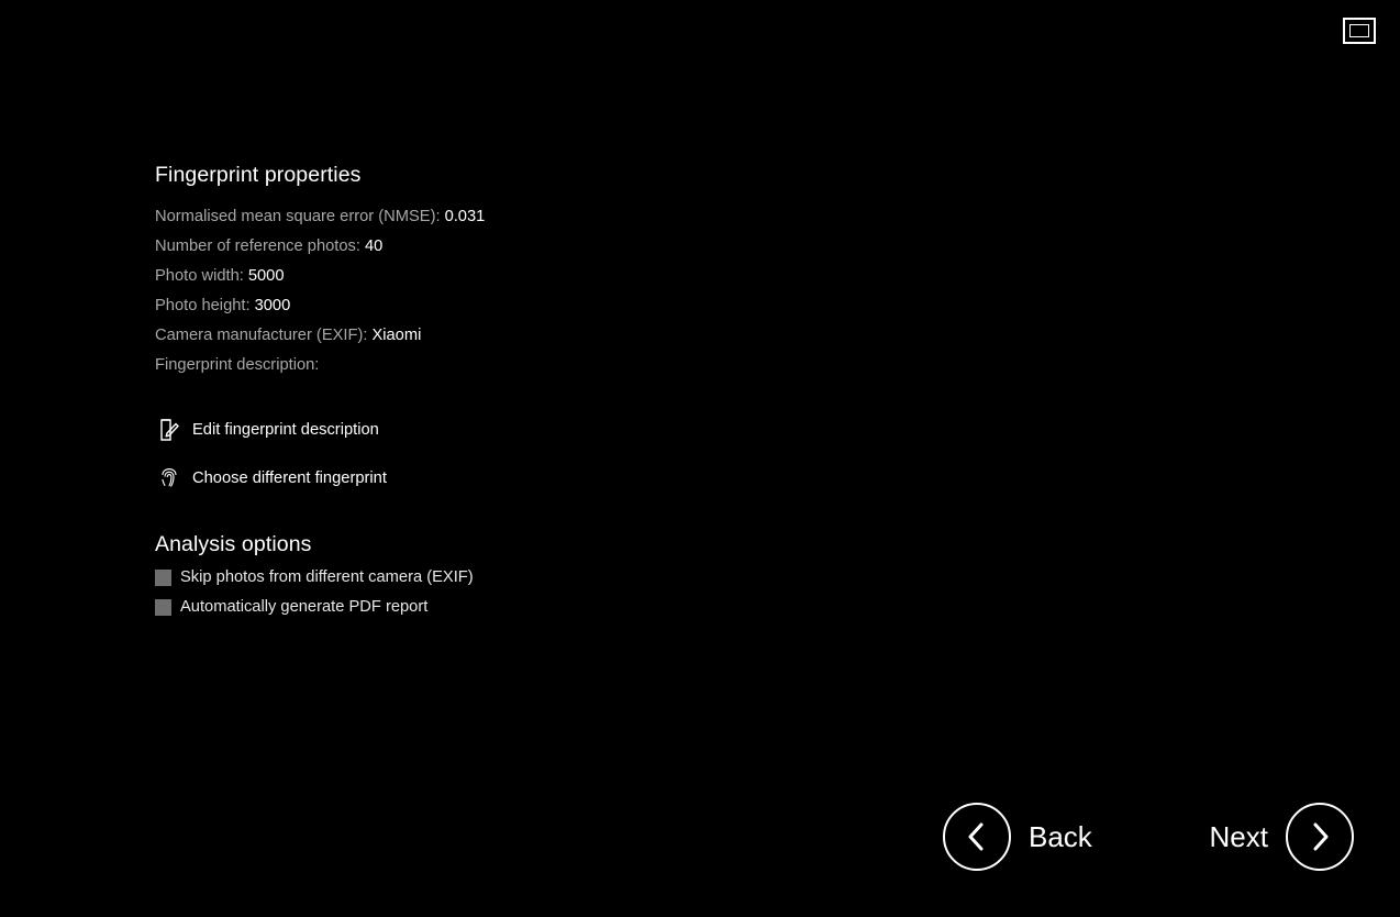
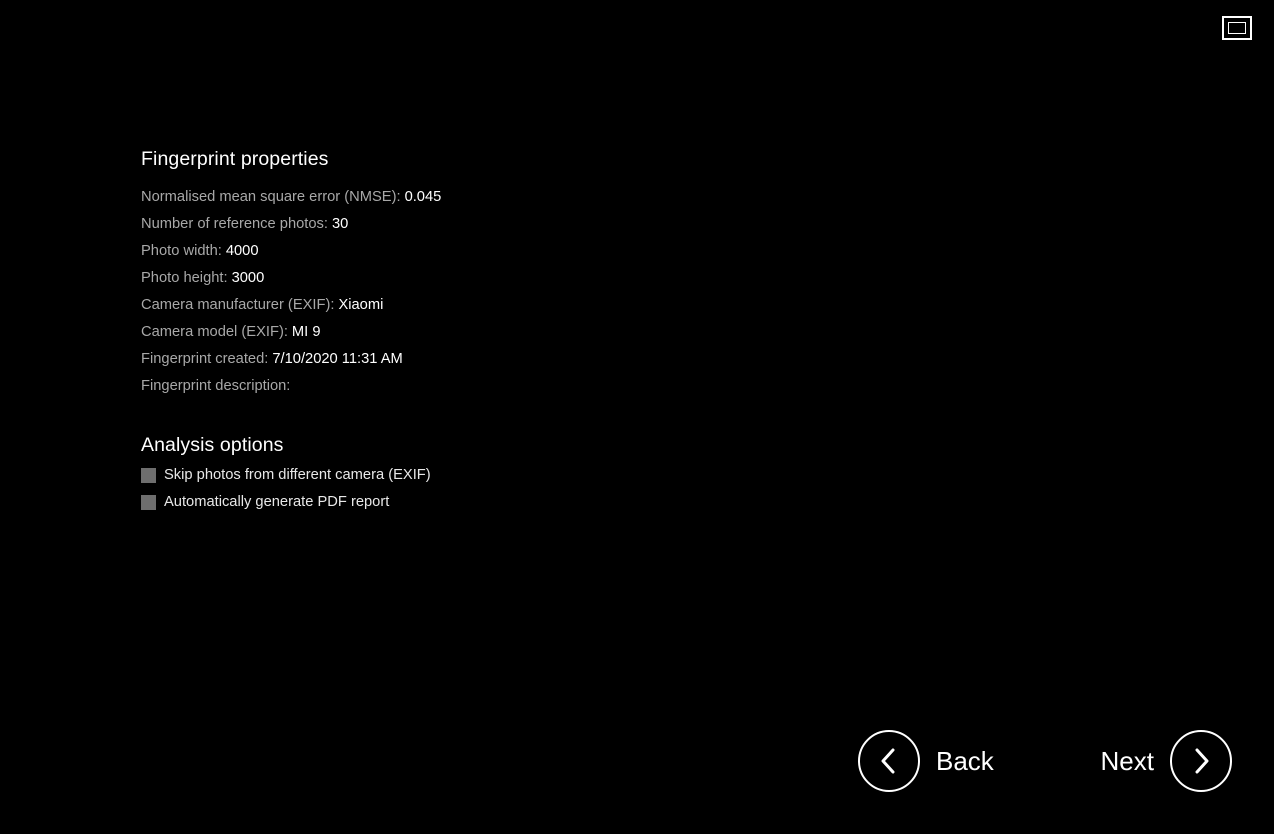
  Fingerprint properties
- Normalised mean square error (NMSE): 0.031
+ Normalised mean square error (NMSE): 0.045
- Number of reference photos: 40
+ Number of reference photos: 30
- Photo width: 5000
+ Photo width: 4000
  Photo height: 3000
  Camera manufacturer (EXIF): Xiaomi
+ Camera model (EXIF): MI 9
+ Fingerprint created: 7/10/2020 11:31 AM
  Fingerprint description:
- Edit fingerprint description
- Choose different fingerprint
  Analysis options
  Skip photos from different camera (EXIF)
  Automatically generate PDF report
  Back
  Next
